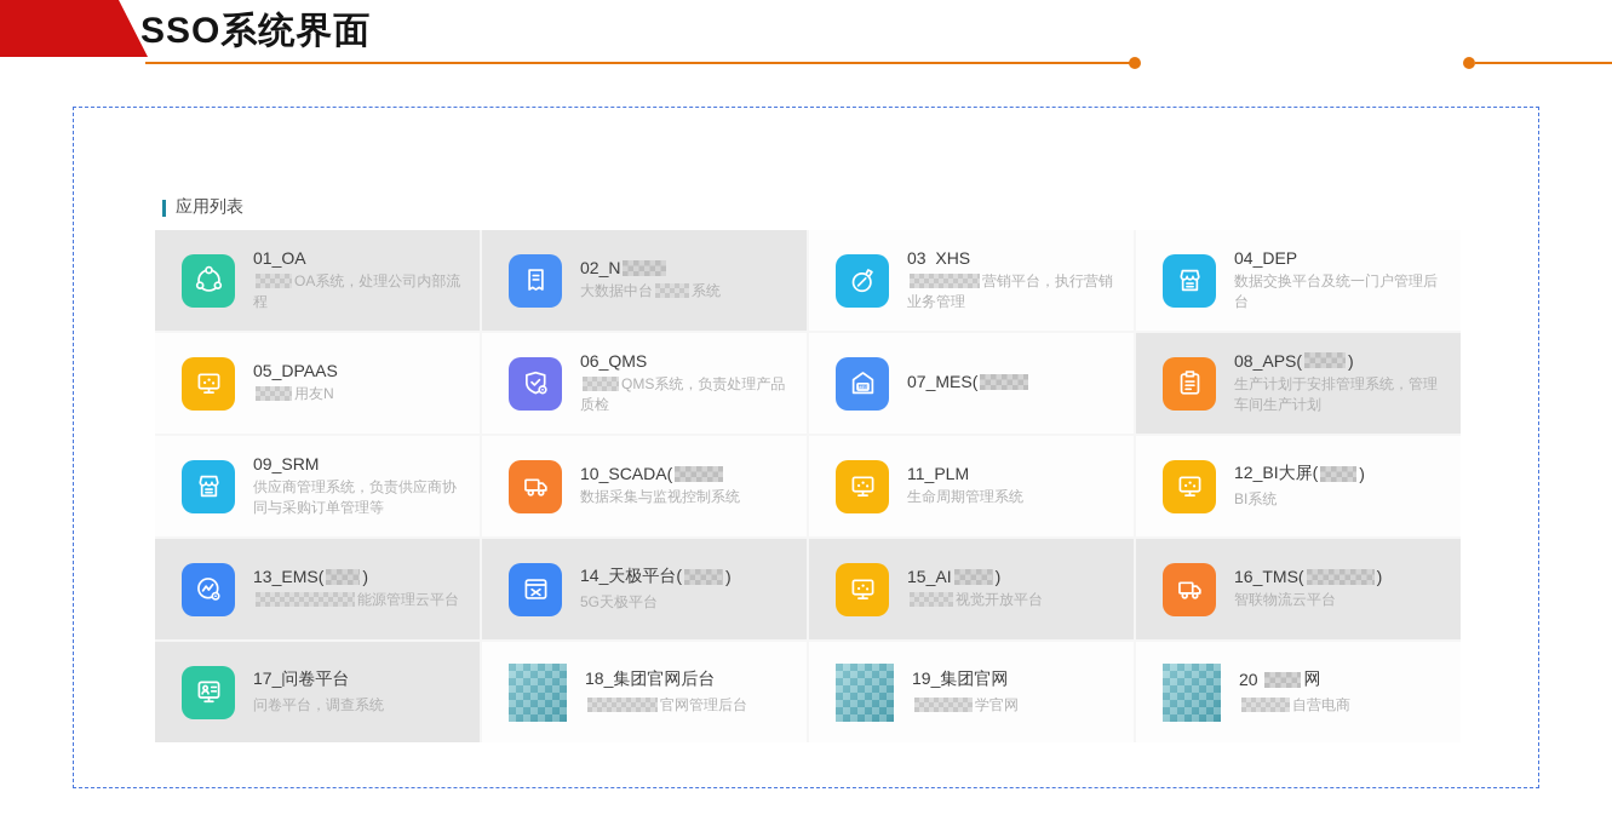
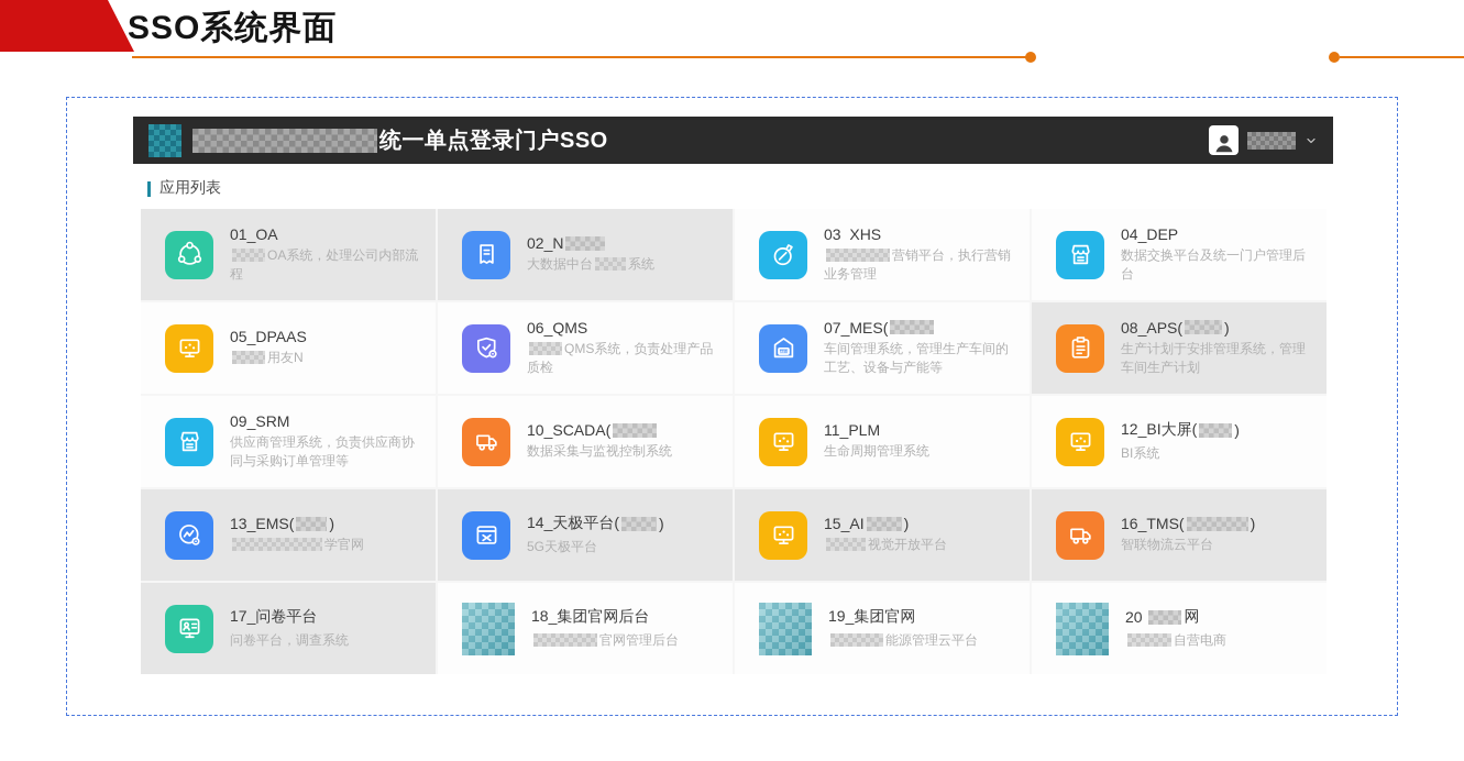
  SSO系统界面
+ 统一单点登录门户SSO
  应用列表
  01_OA
  OA系统，处理公司内部流程
  02_N
  大数据中台 系统
  03 XHS
  营销平台，执行营销业务管理
  04_DEP
  数据交换平台及统一门户管理后台
  05_DPAAS
  用友N
  06_QMS
  QMS系统，负责处理产品质检
  07_MES(
+ 车间管理系统，管理生产车间的工艺、设备与产能等
  08_APS(
  )
  生产计划于安排管理系统，管理车间生产计划
  09_SRM
  供应商管理系统，负责供应商协同与采购订单管理等
  10_SCADA(
  数据采集与监视控制系统
  11_PLM
  生命周期管理系统
  12_BI大屏(
  )
  BI系统
  13_EMS(
  )
- 能源管理云平台
+ 学官网
  14_天极平台(
  )
  5G天极平台
  15_AI
  )
  视觉开放平台
  16_TMS(
  )
  智联物流云平台
  17_问卷平台
  问卷平台，调查系统
  18_集团官网后台
  官网管理后台
  19_集团官网
- 学官网
+ 能源管理云平台
  20
  网
  自营电商
